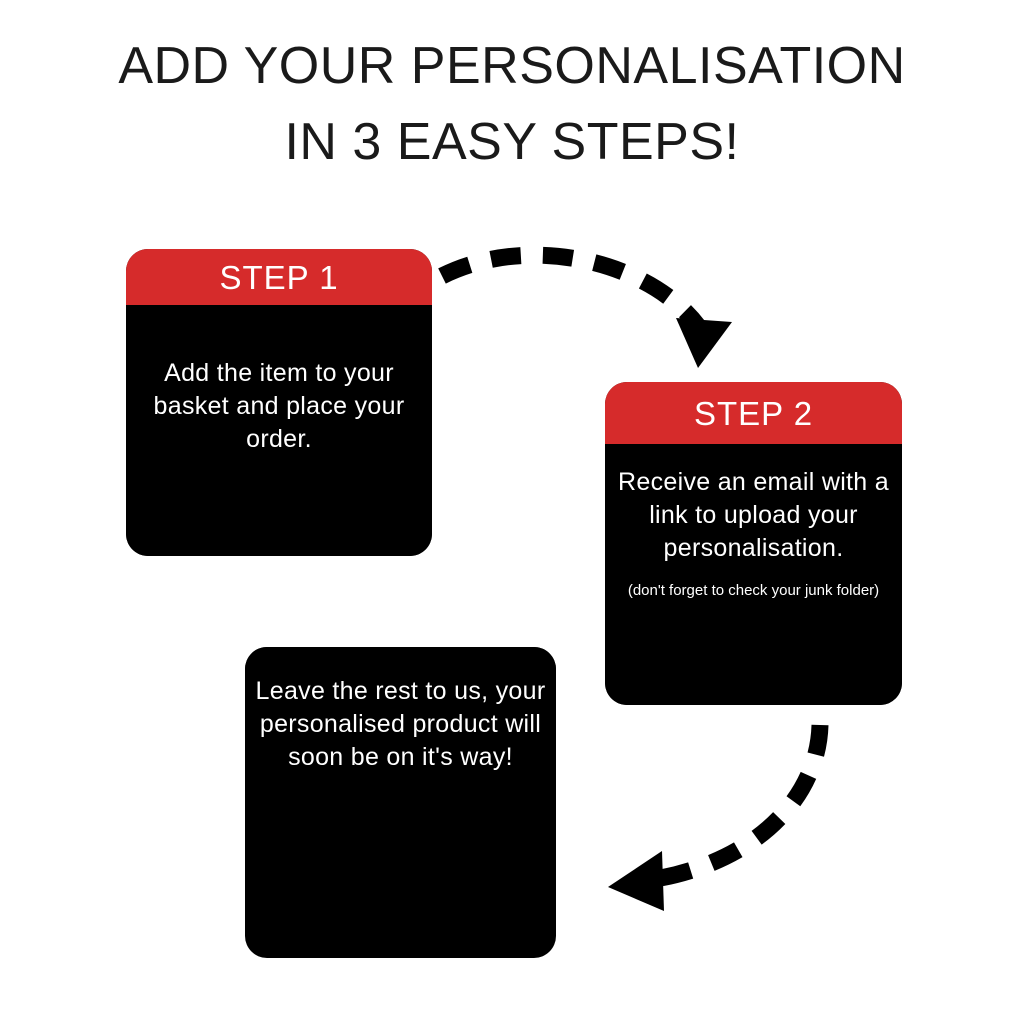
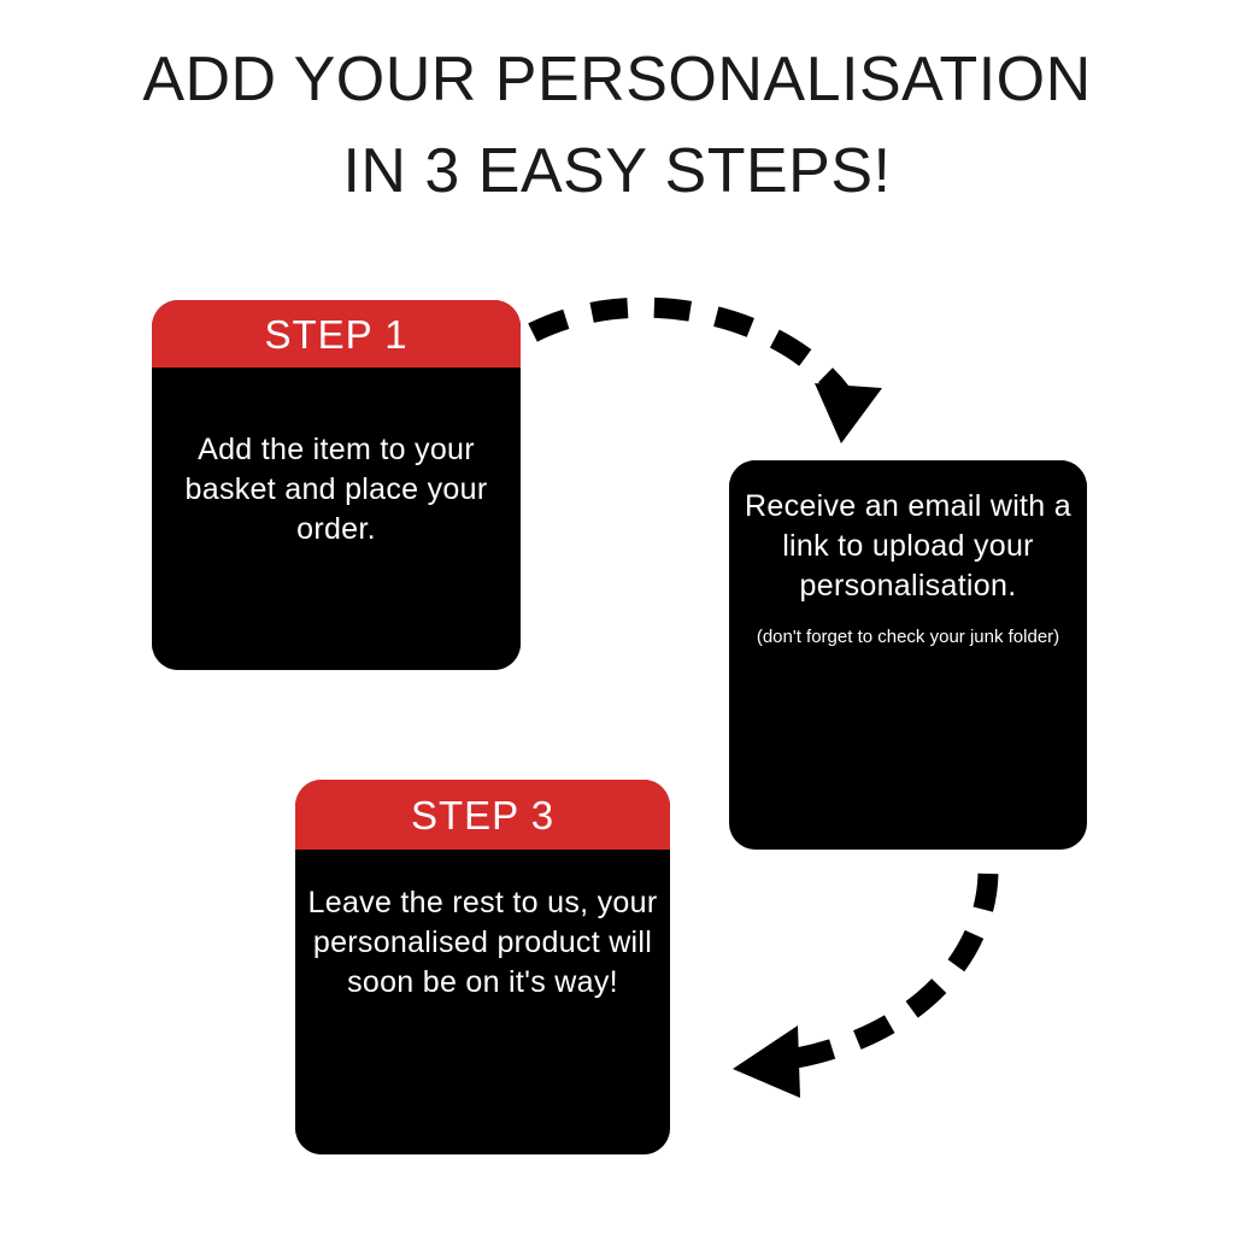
  ADD YOUR PERSONALISATION
  IN 3 EASY STEPS!
  STEP 1
  Add the item to your basket and place your order.
- STEP 2
  Receive an email with a link to upload your personalisation.
  (don't forget to check your junk folder)
+ STEP 3
  Leave the rest to us, your personalised product will soon be on it's way!
